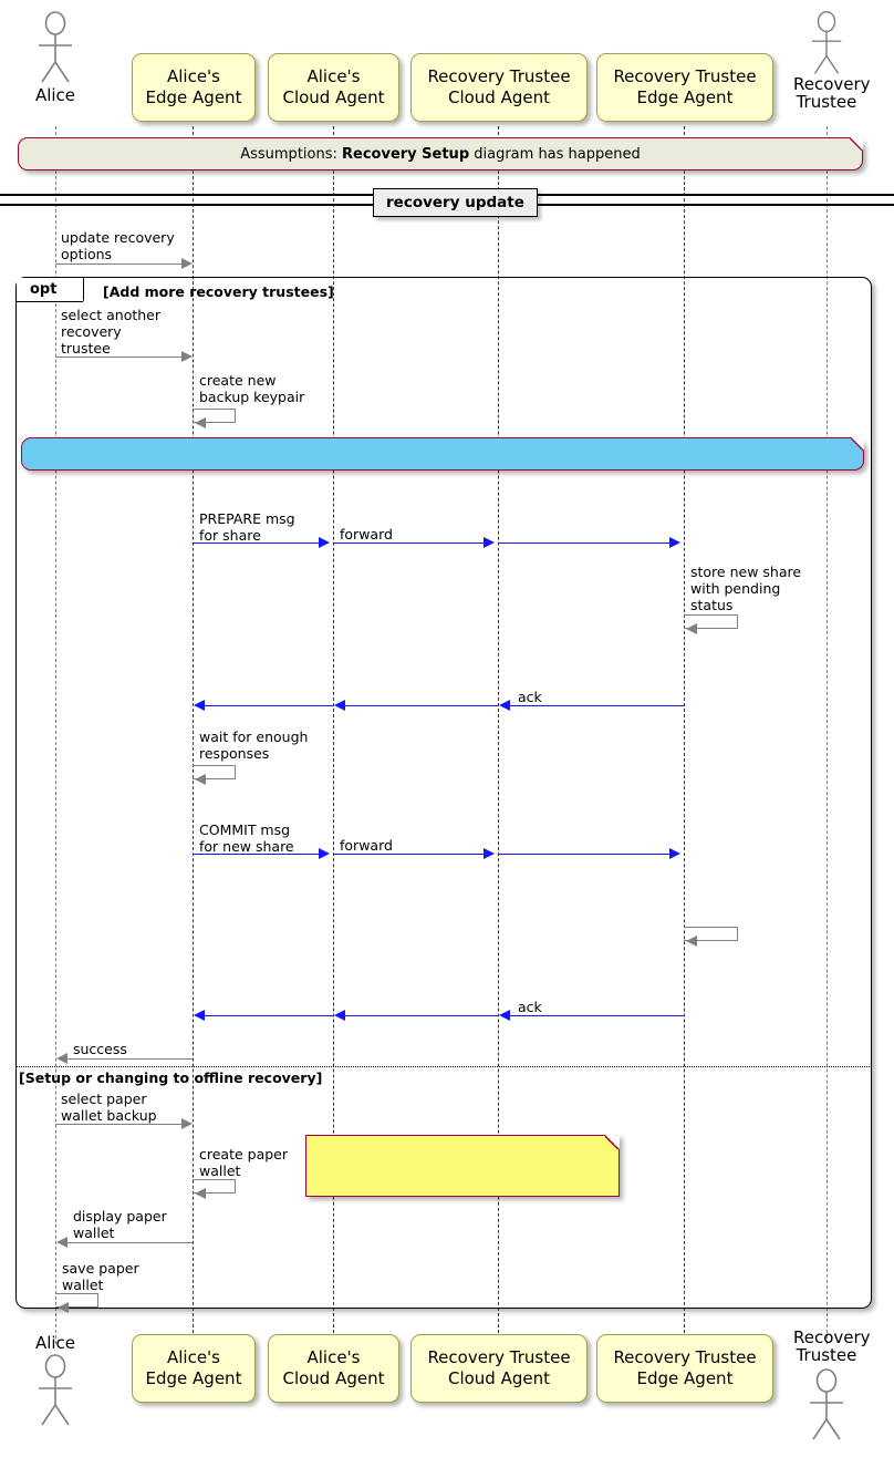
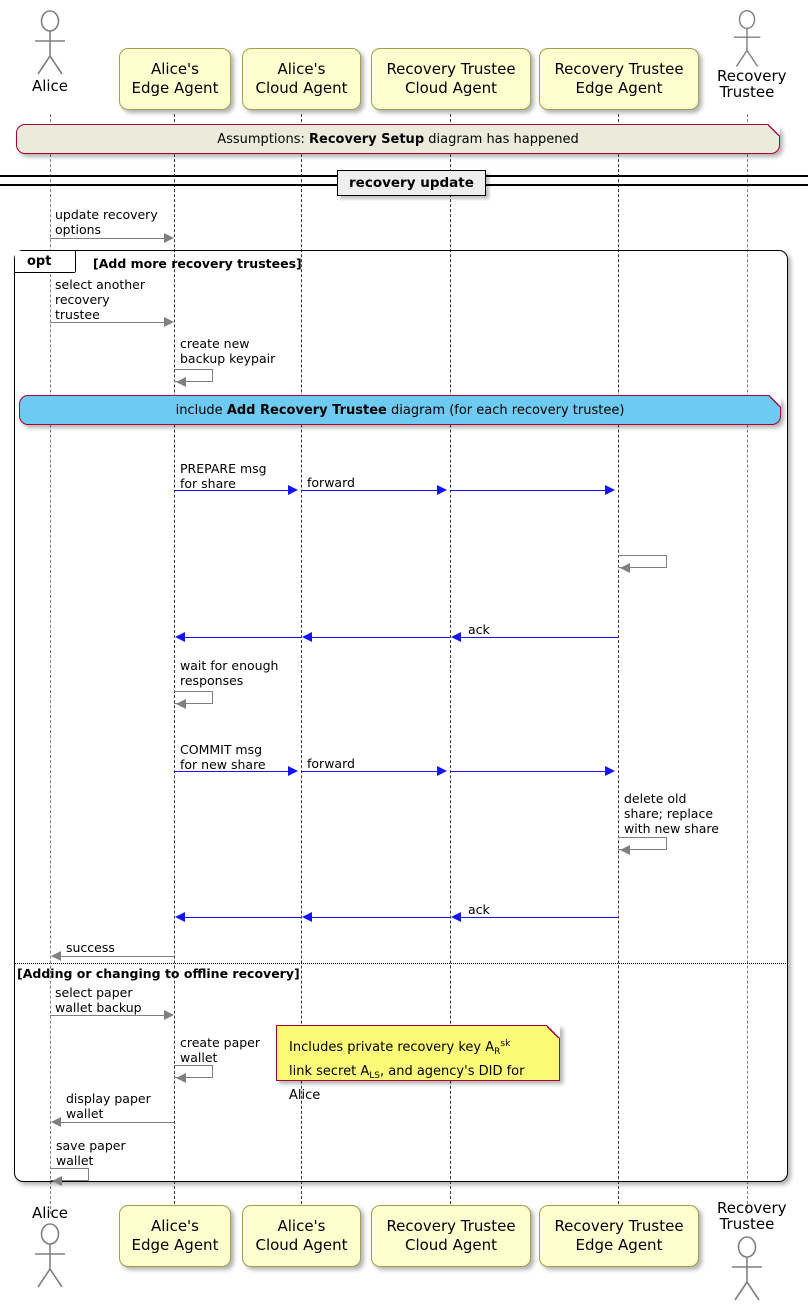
  Alice
  Recovery
  Trustee
  Alice's
  Edge Agent
  Alice's
  Cloud Agent
  Recovery Trustee
  Cloud Agent
  Recovery Trustee
  Edge Agent
  Assumptions: Recovery Setup diagram has happened
  recovery update
  update recovery
  options
  opt
  [Add more recovery trustees]
  select another
  recovery
  trustee
  create new
  backup keypair
+ include Add Recovery Trustee diagram (for each recovery trustee)
  PREPARE msg
  for share
  forward
- store new share
- with pending
- status
  ack
  wait for enough
  responses
  COMMIT msg
  for new share
  forward
+ delete old
+ share; replace
+ with new share
  ack
  success
- [Setup or changing to offline recovery]
+ [Adding or changing to offline recovery]
  select paper
  wallet backup
  create paper
  wallet
+ Includes private recovery key ARsk
+ link secret ALS, and agency's DID for Alice
  display paper
  wallet
  save paper
  wallet
  Alice's
  Edge Agent
  Alice's
  Cloud Agent
  Recovery Trustee
  Cloud Agent
  Recovery Trustee
  Edge Agent
  Alice
  Recovery
  Trustee
